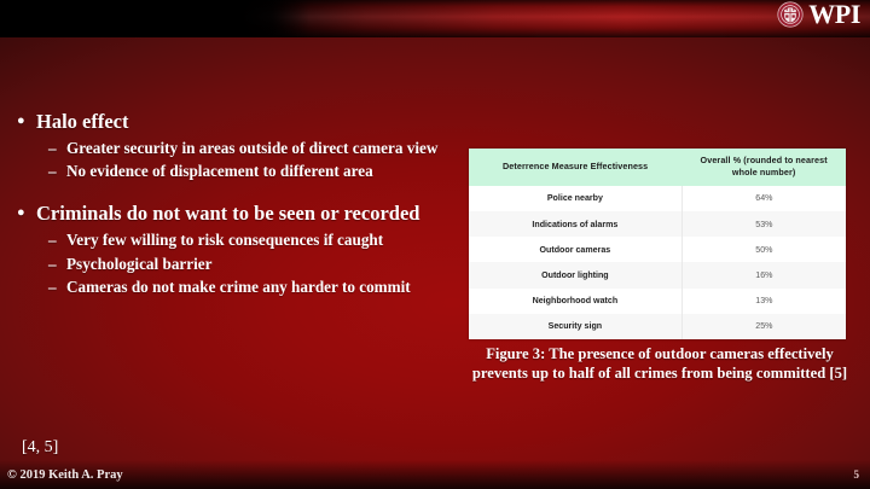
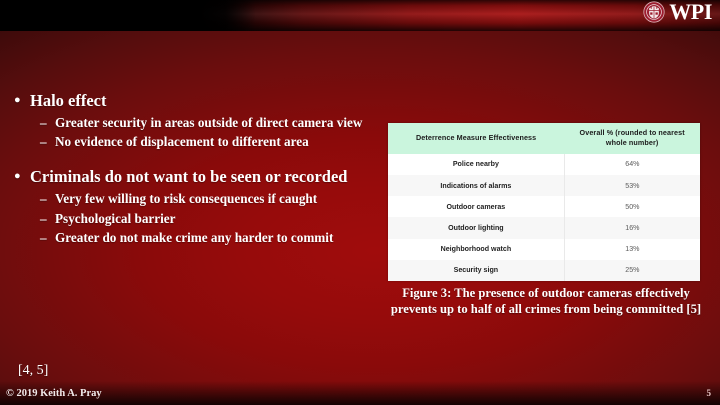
  WPI
  ●
  Halo effect
  –
  Greater security in areas outside of direct camera view
  –
  No evidence of displacement to different area
  ●
  Criminals do not want to be seen or recorded
  –
  Very few willing to risk consequences if caught
  –
  Psychological barrier
  –
- Cameras do not make crime any harder to commit
+ Greater do not make crime any harder to commit
  Deterrence Measure Effectiveness	Overall % (rounded to nearest whole number)
  Police nearby	64%
  Indications of alarms	53%
  Outdoor cameras	50%
  Outdoor lighting	16%
  Neighborhood watch	13%
  Security sign	25%
  Figure 3: The presence of outdoor cameras effectively prevents up to half of all crimes from being committed [5]
  [4, 5]
  © 2019 Keith A. Pray
  5
